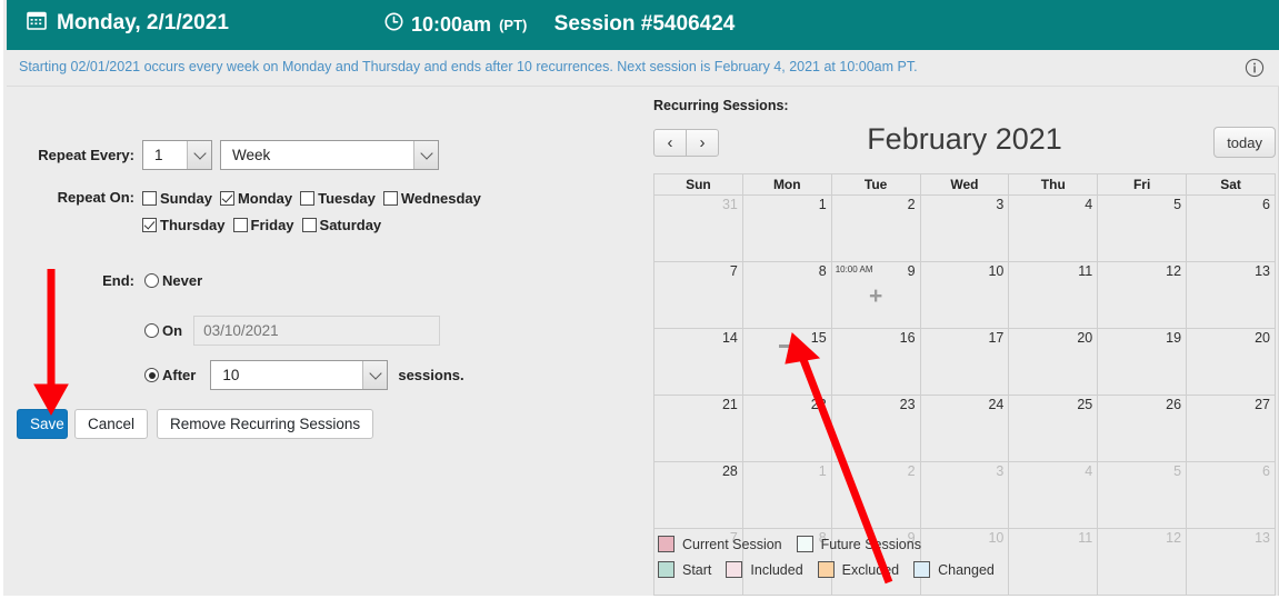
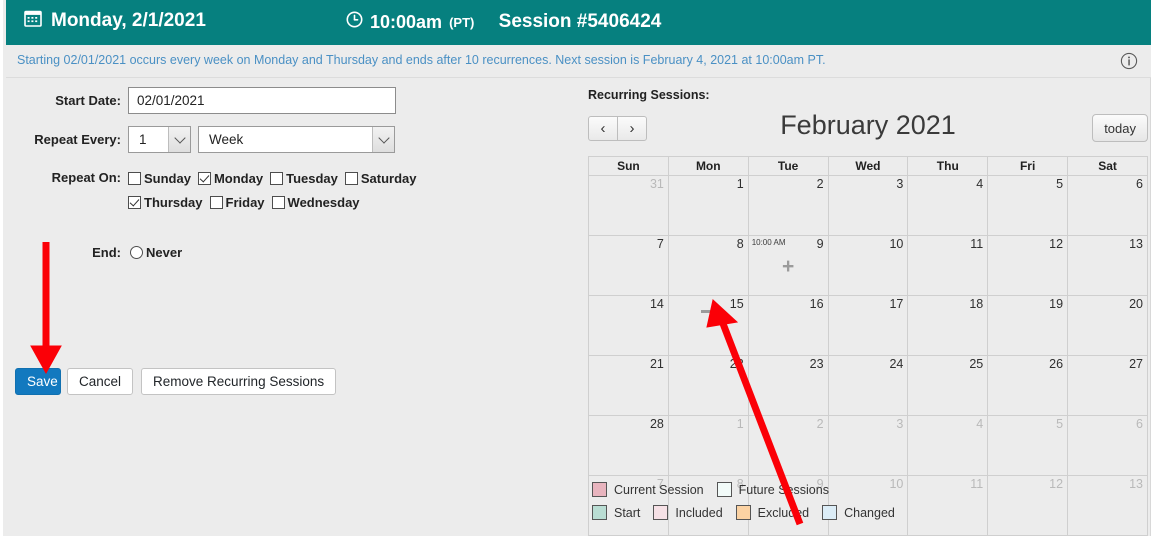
  Monday, 2/1/2021
  10:00am
  (PT)
  Session #5406424
  Starting 02/01/2021 occurs every week on Monday and Thursday and ends after 10 recurrences. Next session is February 4, 2021 at 10:00am PT.
+ Start Date:
+ 02/01/2021
  Repeat Every:
  1
  Week
  Repeat On:
  Sunday
  Monday
  Tuesday
- Wednesday
+ Saturday
  Thursday
  Friday
- Saturday
+ Wednesday
  End:
  Never
- On
- 03/10/2021
- After
- 10
- sessions.
  Save
  Cancel
  Remove Recurring Sessions
  Recurring Sessions:
  ‹
  ›
  February 2021
  today
  Sun	Mon	Tue	Wed	Thu	Fri	Sat
  31	1	2	3	4	5	6
  7	8	10:00 AM+9	10	11	12	13
- 14	15	16	17	20	19	20
+ 14	15	16	17	18	19	20
  21	2	23	24	25	26	27
  28	1	2	3	4	5	6
  7	8	9	10	11	12	13
  Current Session
  Future Sssions
  Start
  Included
  Excludd
  Changed
